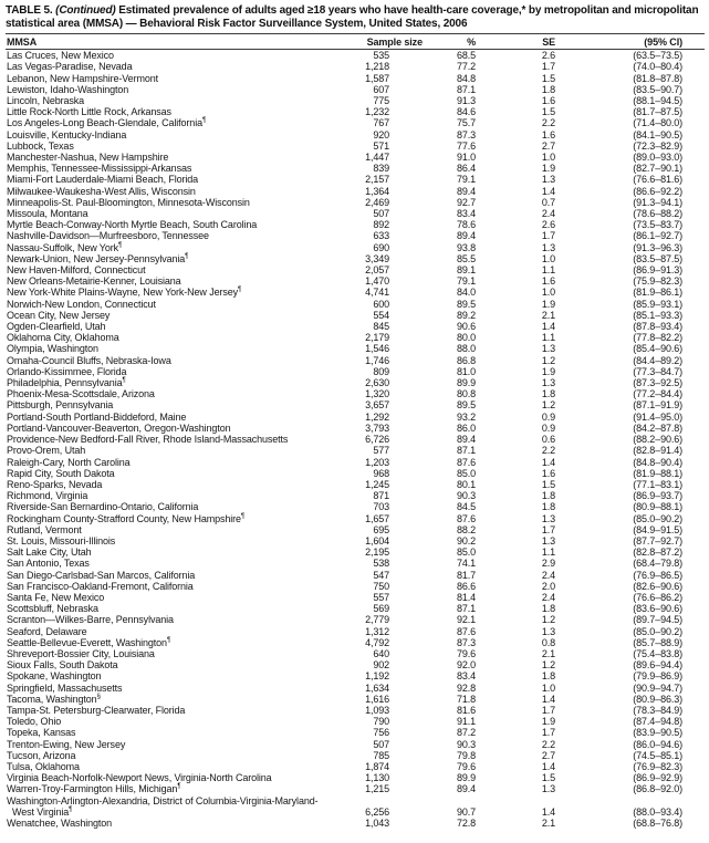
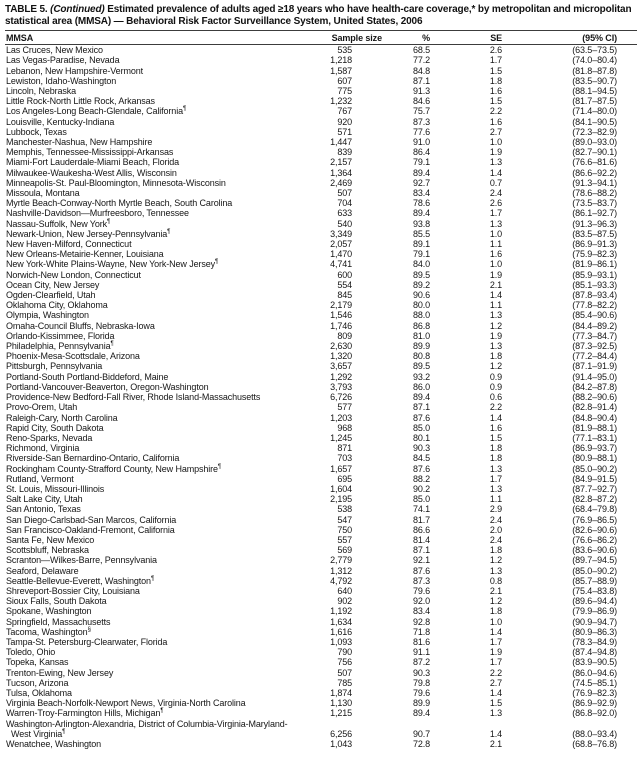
  TABLE 5. (Continued) Estimated prevalence of adults aged ≥18 years who have health-care coverage,* by metropolitan and micropolitan statistical area (MMSA) — Behavioral Risk Factor Surveillance System, United States, 2006
  MMSA	Sample size	%	SE	(95% CI)
  Las Cruces, New Mexico	535	68.5	2.6	(63.5–73.5)
  Las Vegas-Paradise, Nevada	1,218	77.2	1.7	(74.0–80.4)
  Lebanon, New Hampshire-Vermont	1,587	84.8	1.5	(81.8–87.8)
  Lewiston, Idaho-Washington	607	87.1	1.8	(83.5–90.7)
  Lincoln, Nebraska	775	91.3	1.6	(88.1–94.5)
  Little Rock-North Little Rock, Arkansas	1,232	84.6	1.5	(81.7–87.5)
  Los Angeles-Long Beach-Glendale, California	767	75.7	2.2	(71.4–80.0)
  Louisville, Kentucky-Indiana	920	87.3	1.6	(84.1–90.5)
  Lubbock, Texas	571	77.6	2.7	(72.3–82.9)
  Manchester-Nashua, New Hampshire	1,447	91.0	1.0	(89.0–93.0)
  Memphis, Tennessee-Mississippi-Arkansas	839	86.4	1.9	(82.7–90.1)
  Miami-Fort Lauderdale-Miami Beach, Florida	2,157	79.1	1.3	(76.6–81.6)
  Milwaukee-Waukesha-West Allis, Wisconsin	1,364	89.4	1.4	(86.6–92.2)
  Minneapolis-St. Paul-Bloomington, Minnesota-Wisconsin	2,469	92.7	0.7	(91.3–94.1)
  Missoula, Montana	507	83.4	2.4	(78.6–88.2)
- Myrtle Beach-Conway-North Myrtle Beach, South Carolina	892	78.6	2.6	(73.5–83.7)
+ Myrtle Beach-Conway-North Myrtle Beach, South Carolina	704	78.6	2.6	(73.5–83.7)
  Nashville-Davidson—Murfreesboro, Tennessee	633	89.4	1.7	(86.1–92.7)
- Nassau-Suffolk, New York	690	93.8	1.3	(91.3–96.3)
+ Nassau-Suffolk, New York	540	93.8	1.3	(91.3–96.3)
  Newark-Union, New Jersey-Pennsylvania	3,349	85.5	1.0	(83.5–87.5)
  New Haven-Milford, Connecticut	2,057	89.1	1.1	(86.9–91.3)
  New Orleans-Metairie-Kenner, Louisiana	1,470	79.1	1.6	(75.9–82.3)
  New York-White Plains-Wayne, New York-New Jersey	4,741	84.0	1.0	(81.9–86.1)
  Norwich-New London, Connecticut	600	89.5	1.9	(85.9–93.1)
  Ocean City, New Jersey	554	89.2	2.1	(85.1–93.3)
  Ogden-Clearfield, Utah	845	90.6	1.4	(87.8–93.4)
  Oklahoma City, Oklahoma	2,179	80.0	1.1	(77.8–82.2)
  Olympia, Washington	1,546	88.0	1.3	(85.4–90.6)
  Omaha-Council Bluffs, Nebraska-Iowa	1,746	86.8	1.2	(84.4–89.2)
  Orlando-Kissimmee, Florida	809	81.0	1.9	(77.3–84.7)
  Philadelphia, Pennsylvania	2,630	89.9	1.3	(87.3–92.5)
  Phoenix-Mesa-Scottsdale, Arizona	1,320	80.8	1.8	(77.2–84.4)
  Pittsburgh, Pennsylvania	3,657	89.5	1.2	(87.1–91.9)
  Portland-South Portland-Biddeford, Maine	1,292	93.2	0.9	(91.4–95.0)
  Portland-Vancouver-Beaverton, Oregon-Washington	3,793	86.0	0.9	(84.2–87.8)
  Providence-New Bedford-Fall River, Rhode Island-Massachusetts	6,726	89.4	0.6	(88.2–90.6)
  Provo-Orem, Utah	577	87.1	2.2	(82.8–91.4)
  Raleigh-Cary, North Carolina	1,203	87.6	1.4	(84.8–90.4)
  Rapid City, South Dakota	968	85.0	1.6	(81.9–88.1)
  Reno-Sparks, Nevada	1,245	80.1	1.5	(77.1–83.1)
  Richmond, Virginia	871	90.3	1.8	(86.9–93.7)
  Riverside-San Bernardino-Ontario, California	703	84.5	1.8	(80.9–88.1)
  Rockingham County-Strafford County, New Hampshire	1,657	87.6	1.3	(85.0–90.2)
  Rutland, Vermont	695	88.2	1.7	(84.9–91.5)
  St. Louis, Missouri-Illinois	1,604	90.2	1.3	(87.7–92.7)
  Salt Lake City, Utah	2,195	85.0	1.1	(82.8–87.2)
  San Antonio, Texas	538	74.1	2.9	(68.4–79.8)
  San Diego-Carlsbad-San Marcos, California	547	81.7	2.4	(76.9–86.5)
  San Francisco-Oakland-Fremont, California	750	86.6	2.0	(82.6–90.6)
  Santa Fe, New Mexico	557	81.4	2.4	(76.6–86.2)
  Scottsbluff, Nebraska	569	87.1	1.8	(83.6–90.6)
  Scranton—Wilkes-Barre, Pennsylvania	2,779	92.1	1.2	(89.7–94.5)
  Seaford, Delaware	1,312	87.6	1.3	(85.0–90.2)
  Seattle-Bellevue-Everett, Washington	4,792	87.3	0.8	(85.7–88.9)
  Shreveport-Bossier City, Louisiana	640	79.6	2.1	(75.4–83.8)
  Sioux Falls, South Dakota	902	92.0	1.2	(89.6–94.4)
  Spokane, Washington	1,192	83.4	1.8	(79.9–86.9)
  Springfield, Massachusetts	1,634	92.8	1.0	(90.9–94.7)
  Tacoma, Washington	1,616	71.8	1.4	(80.9–86.3)
  Tampa-St. Petersburg-Clearwater, Florida	1,093	81.6	1.7	(78.3–84.9)
  Toledo, Ohio	790	91.1	1.9	(87.4–94.8)
  Topeka, Kansas	756	87.2	1.7	(83.9–90.5)
  Trenton-Ewing, New Jersey	507	90.3	2.2	(86.0–94.6)
  Tucson, Arizona	785	79.8	2.7	(74.5–85.1)
  Tulsa, Oklahoma	1,874	79.6	1.4	(76.9–82.3)
  Virginia Beach-Norfolk-Newport News, Virginia-North Carolina	1,130	89.9	1.5	(86.9–92.9)
  Warren-Troy-Farmington Hills, Michigan	1,215	89.4	1.3	(86.8–92.0)
  Washington-Arlington-Alexandria, District of Columbia-Virginia-Maryland-
  West Virginia	6,256	90.7	1.4	(88.0–93.4)
  Wenatchee, Washington	1,043	72.8	2.1	(68.8–76.8)
